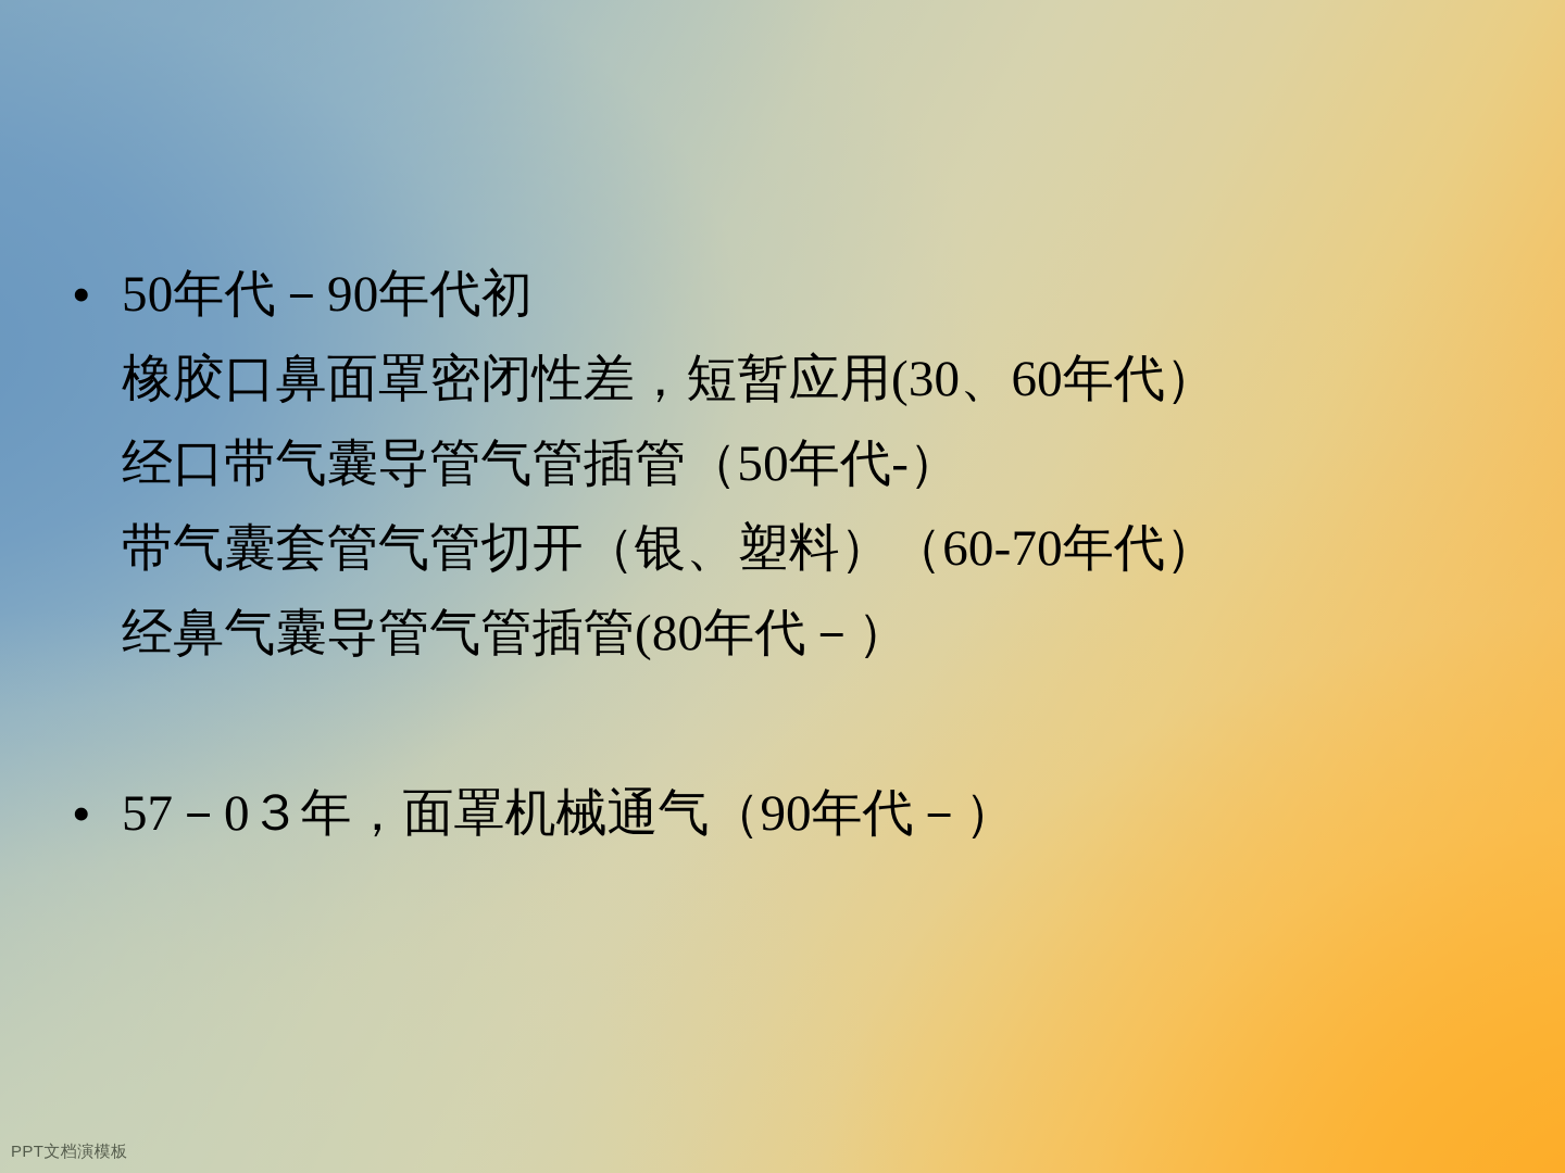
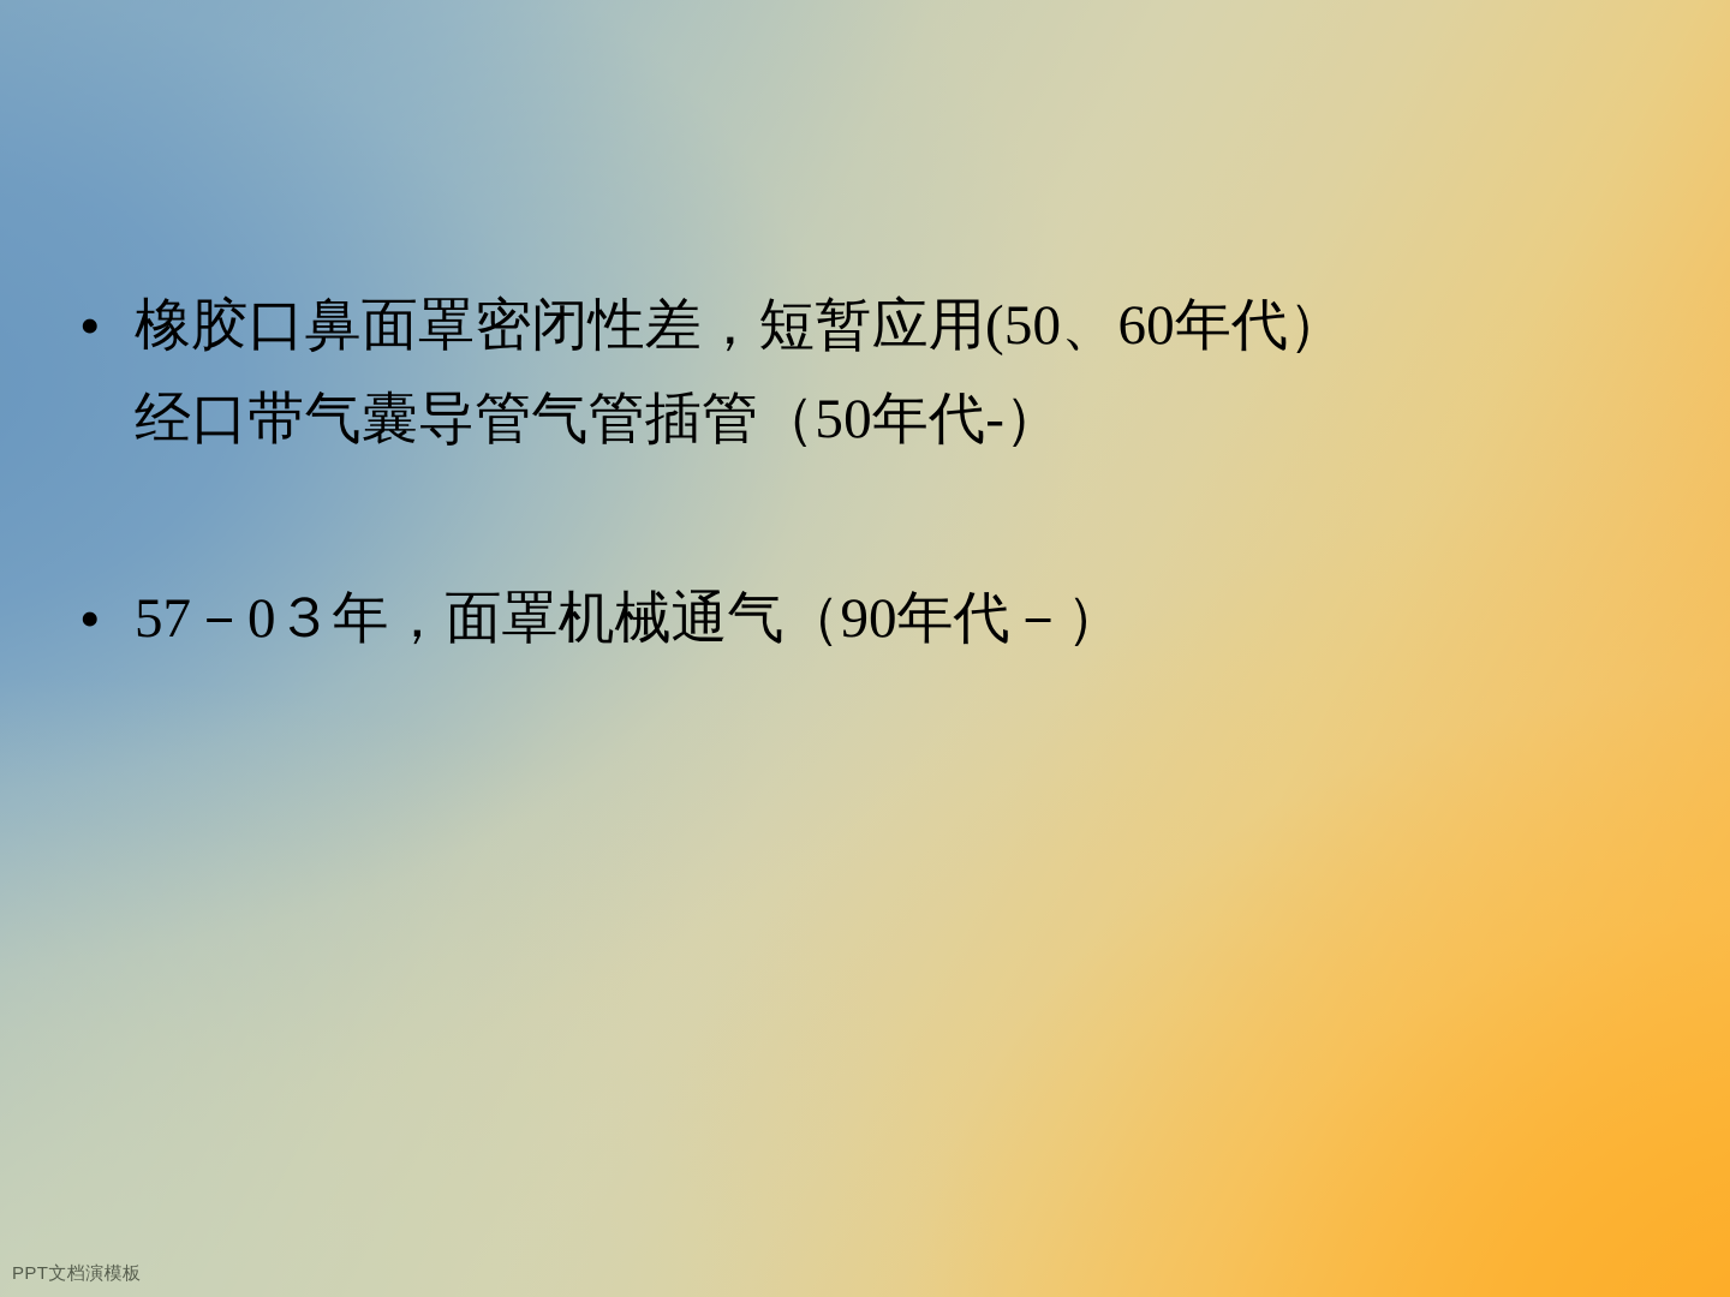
  •
- 50年代－90年代初
- 橡胶口鼻面罩密闭性差，短暂应用(30、60年代）
+ 橡胶口鼻面罩密闭性差，短暂应用(50、60年代）
  经口带气囊导管气管插管（50年代-）
- 带气囊套管气管切开（银、塑料）（60-70年代）
- 经鼻气囊导管气管插管(80年代－）
  •
  57－0３年，面罩机械通气（90年代－）
  PPT文档演模板
